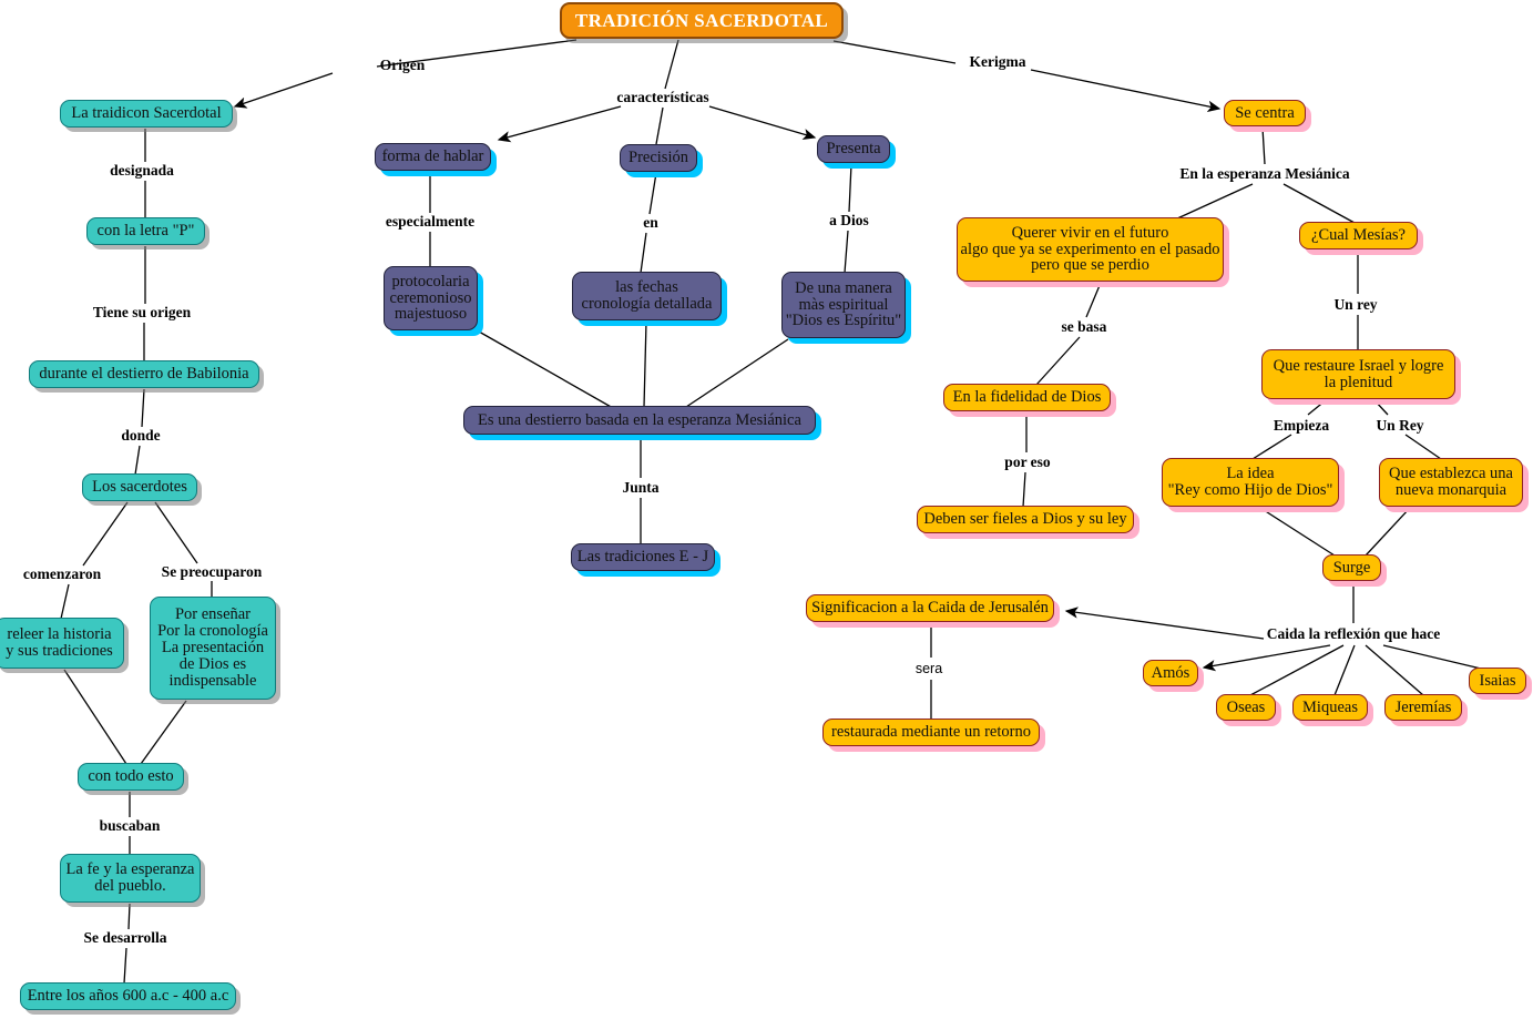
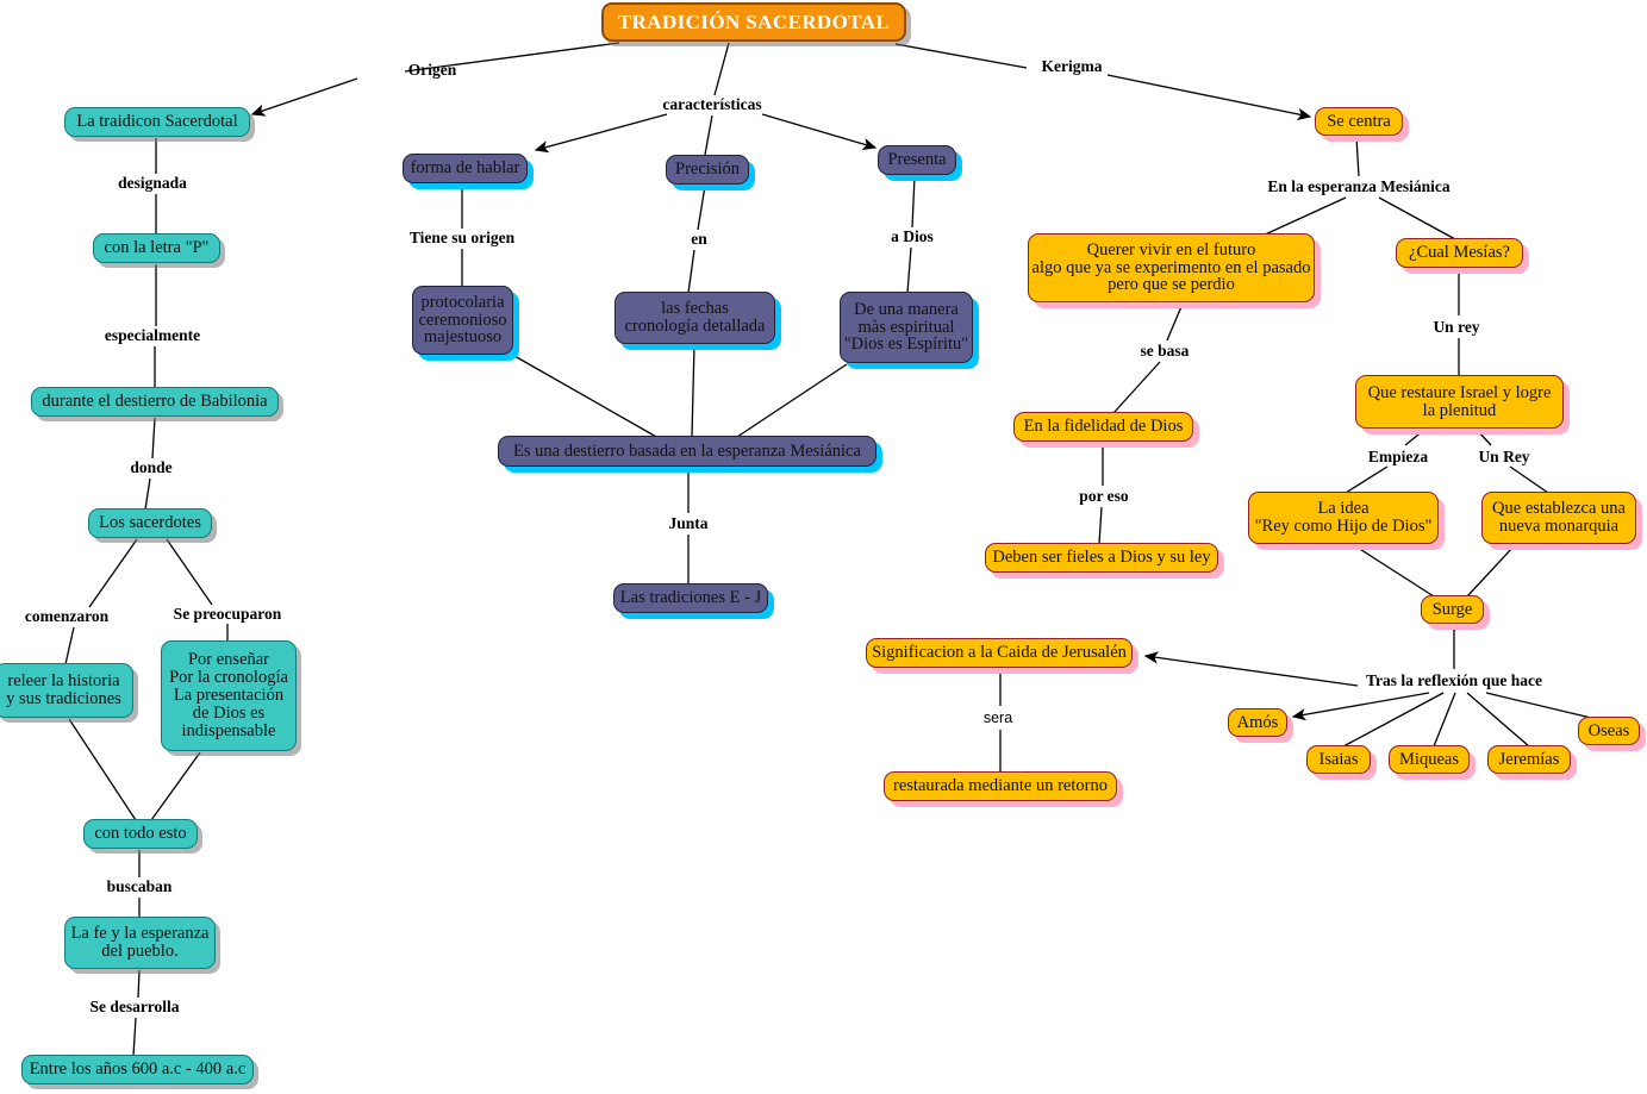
  TRADICIÓN SACERDOTAL
  La traidicon Sacerdotal
  con la letra "P"
  durante el destierro de Babilonia
  Los sacerdotes
  releer la historia
  y sus tradiciones
  Por enseñar
  Por la cronología
  La presentación
  de Dios es
  indispensable
  con todo esto
  La fe y la esperanza
  del pueblo.
  Entre los años 600 a.c - 400 a.c
  forma de hablar
  Precisión
  Presenta
  protocolaria
  ceremonioso
  majestuoso
  las fechas
  cronología detallada
  De una manera
  màs espiritual
  "Dios es Espíritu"
  Es una destierro basada en la esperanza Mesiánica
  Las tradiciones E - J
  Se centra
  Querer vivir en el futuro
  algo que ya se experimento en el pasado
  pero que se perdio
  ¿Cual Mesías?
  En la fidelidad de Dios
  Que restaure Israel y logre
  la plenitud
  Deben ser fieles a Dios y su ley
  La idea
  "Rey como Hijo de Dios"
  Que establezca una
  nueva monarquia
  Surge
  Significacion a la Caida de Jerusalén
  restaurada mediante un retorno
  Amós
- Oseas
+ Isaias
  Miqueas
  Jeremías
- Isaias
+ Oseas
  Origen
  características
  Kerigma
  designada
- Tiene su origen
+ especialmente
  donde
  comenzaron
  Se preocuparon
  buscaban
  Se desarrolla
- especialmente
+ Tiene su origen
  en
  a Dios
  Junta
  En la esperanza Mesiánica
  se basa
  por eso
  Un rey
  Empieza
  Un Rey
- Caida la reflexión que hace
+ Tras la reflexión que hace
  sera
